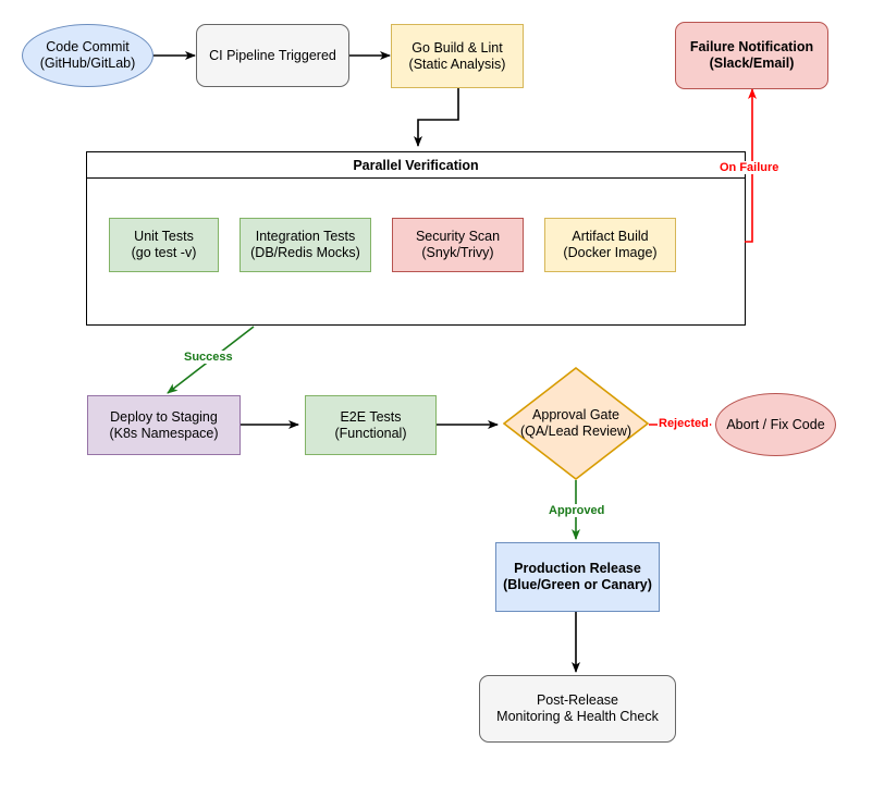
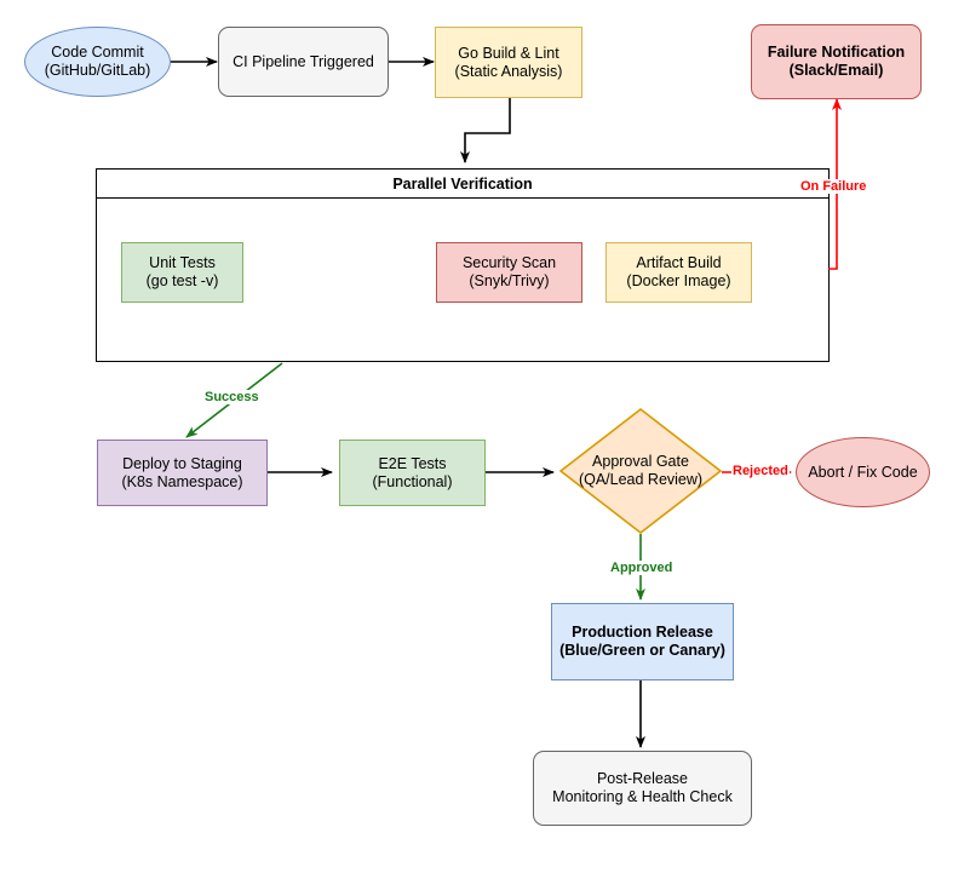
  On Failure
  Success
  Rejected
  Approved
  Parallel Verification
  Code Commit
  (GitHub/GitLab)
  CI Pipeline Triggered
  Go Build & Lint
  (Static Analysis)
  Failure Notification
  (Slack/Email)
  Unit Tests
  (go test -v)
- Integration Tests
- (DB/Redis Mocks)
  Security Scan
  (Snyk/Trivy)
  Artifact Build
  (Docker Image)
  Deploy to Staging
  (K8s Namespace)
  E2E Tests
  (Functional)
  Approval Gate
  (QA/Lead Review)
  Abort / Fix Code
  Production Release
  (Blue/Green or Canary)
  Post-Release
  Monitoring & Health Check
